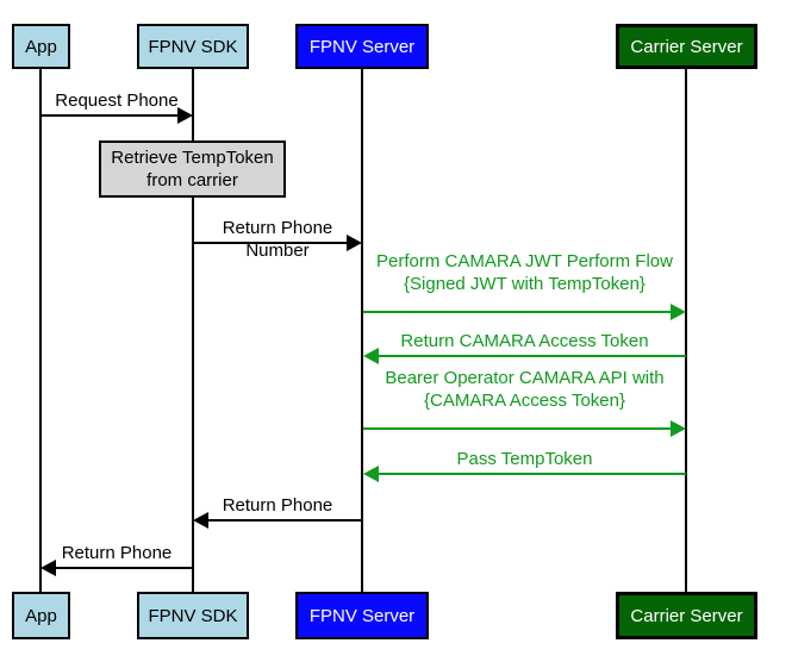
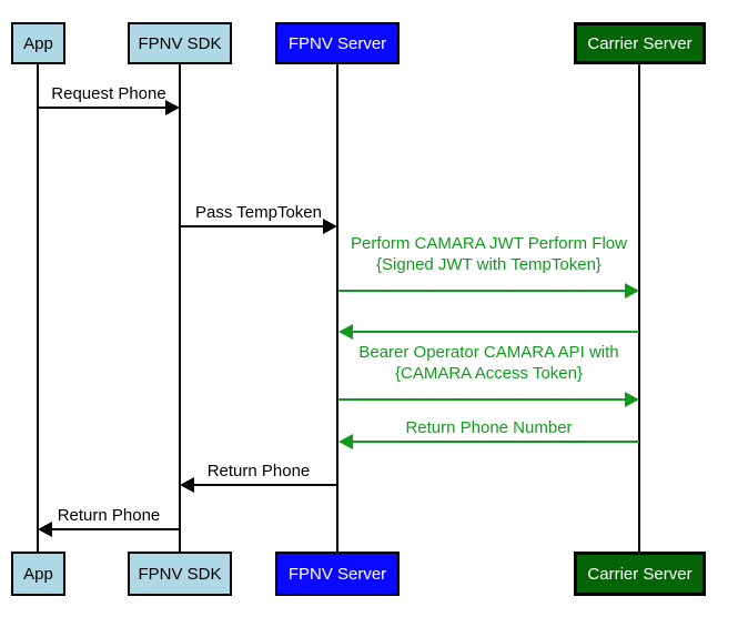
  App
  FPNV SDK
  FPNV Server
  Carrier Server
  Request Phone
- Retrieve TempToken
- from carrier
- Return Phone Number
+ Pass TempToken
  Perform CAMARA JWT Perform Flow
  {Signed JWT with TempToken}
- Return CAMARA Access Token
  Bearer Operator CAMARA API with
  {CAMARA Access Token}
- Pass TempToken
+ Return Phone Number
  Return Phone
  Return Phone
  App
  FPNV SDK
  FPNV Server
  Carrier Server
